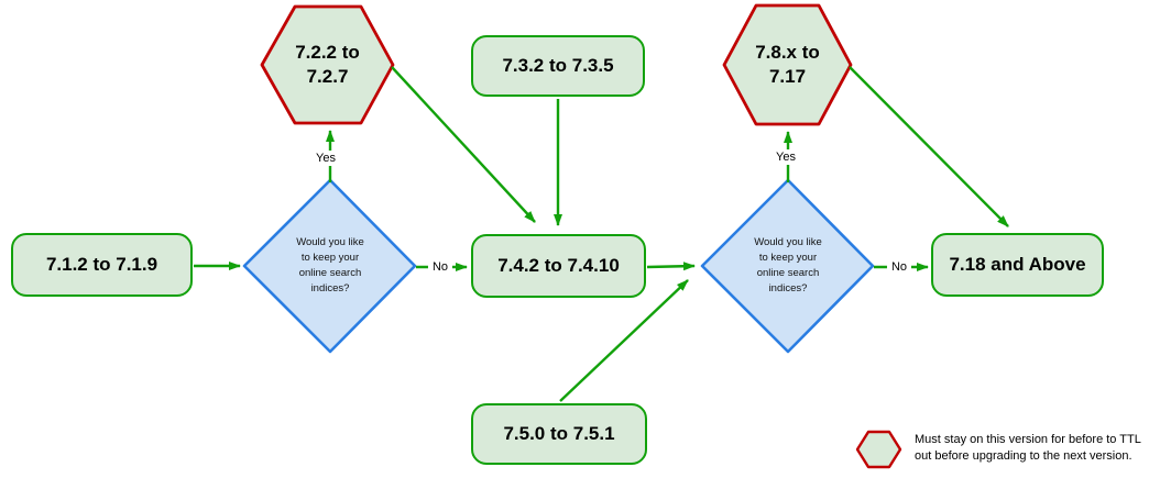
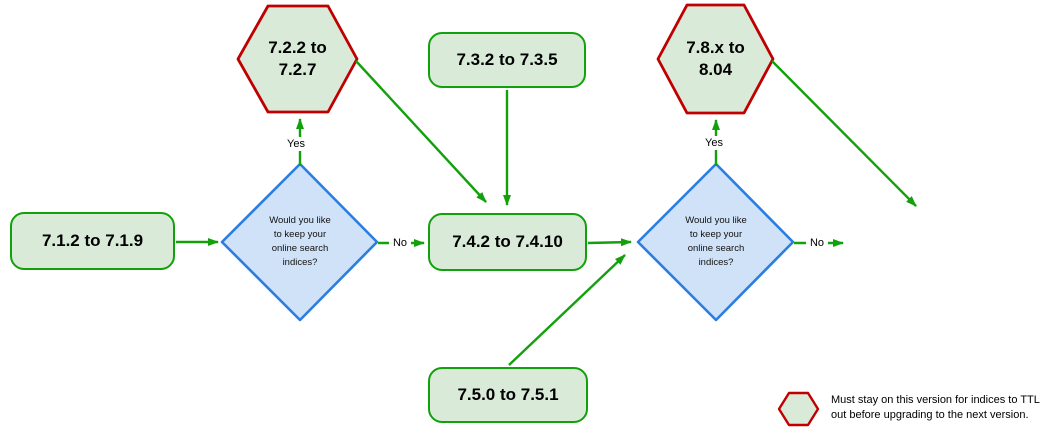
  7.1.2 to 7.1.9
  7.3.2 to 7.3.5
  7.4.2 to 7.4.10
  7.5.0 to 7.5.1
- 7.18 and Above
  7.2.2 to
  7.2.7
  7.8.x to
- 7.17
+ 8.04
  Would you like
  to keep your
  online search
  indices?
  Would you like
  to keep your
  online search
  indices?
  Yes
  No
  Yes
  No
- Must stay on this version for before to TTL
+ Must stay on this version for indices to TTL
  out before upgrading to the next version.
